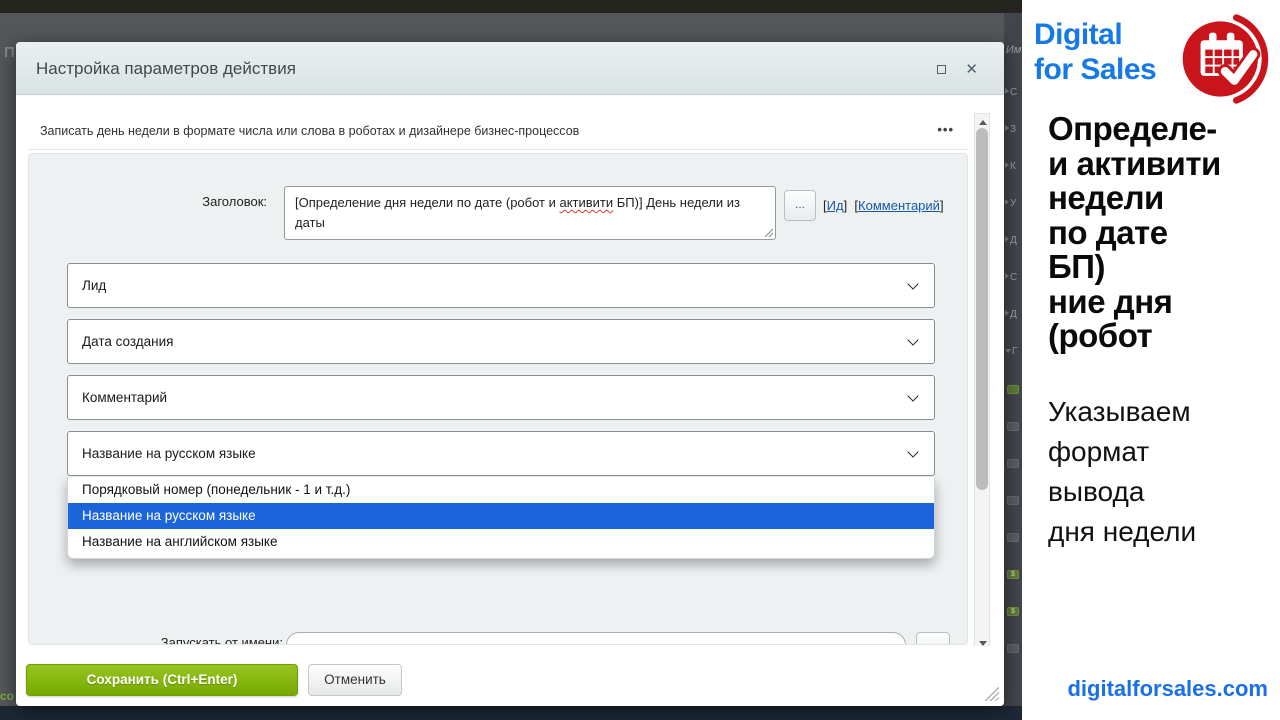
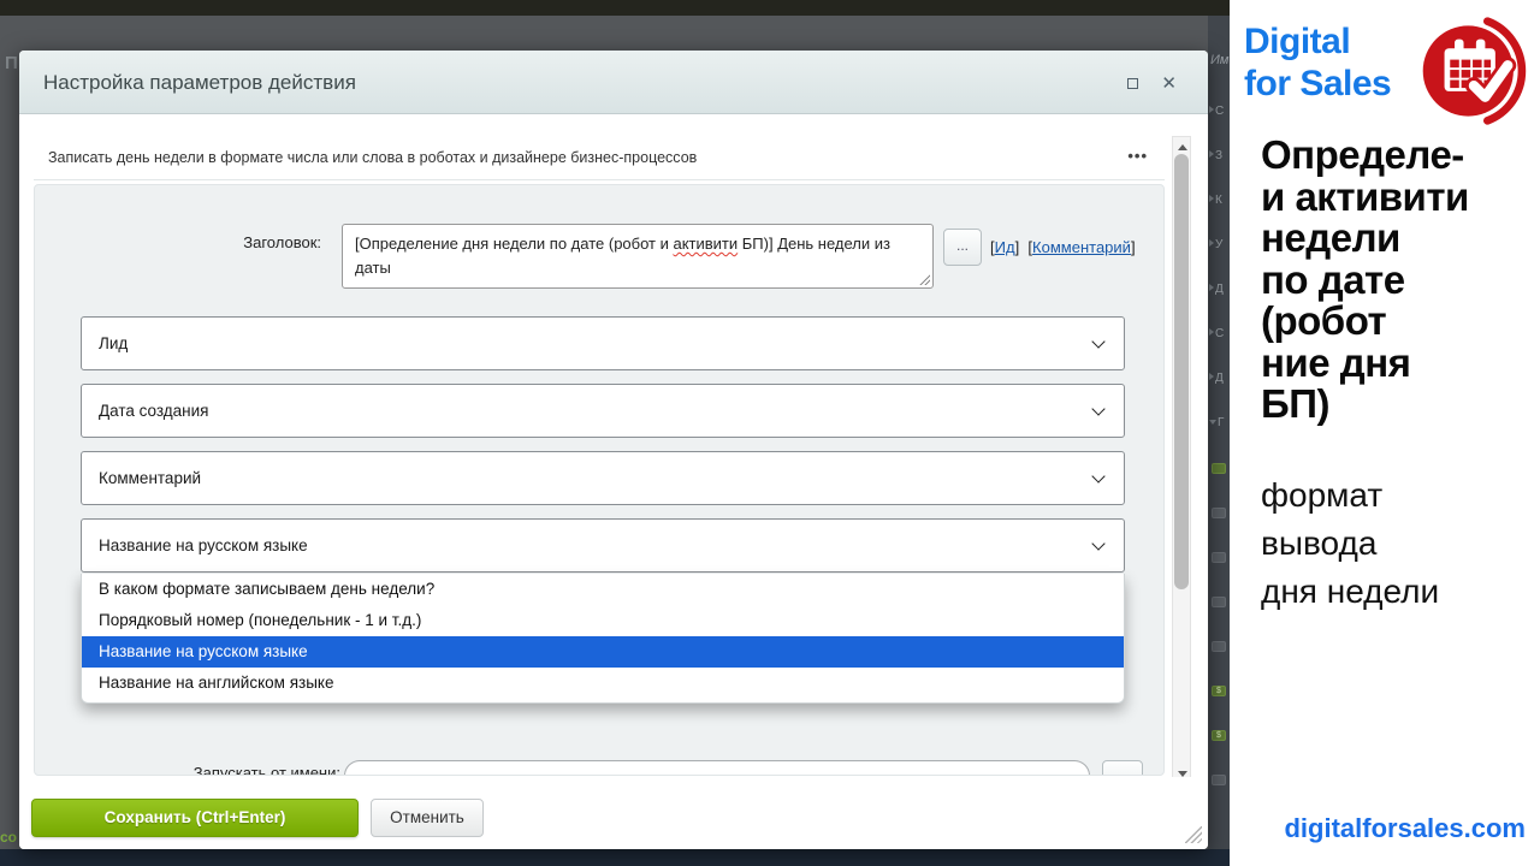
  П
  co
  Им
  С
  З
  К
  У
  Д
  С
  Д
  Г
  Настройка параметров действия
  ✕
  Записать день недели в формате числа или слова в роботах и дизайнере бизнес-процессов
  •••
  Заголовок:
  [Определение дня недели по дате (робот и активити БП)] День недели из даты
  ...
  [Ид] [Комментарий]
  Лид
  Дата создания
  Комментарий
  Название на русском языке
+ В каком формате записываем день недели?
  Порядковый номер (понедельник - 1 и т.д.)
  Название на русском языке
  Название на английском языке
  Запускать от имени:
  Сохранить (Ctrl+Enter)
  Отменить
  Digital
  for Sales
  Определе-
  и активити
  недели
  по дате
- БП)
+ (робот
  ние дня
- (робот
+ БП)
- Указываем
  формат
  вывода
  дня недели
  digitalforsales.com
